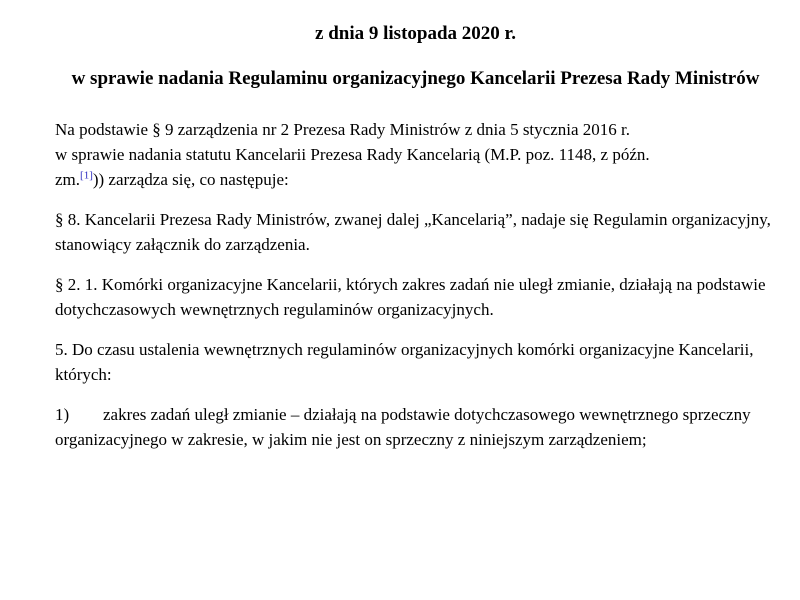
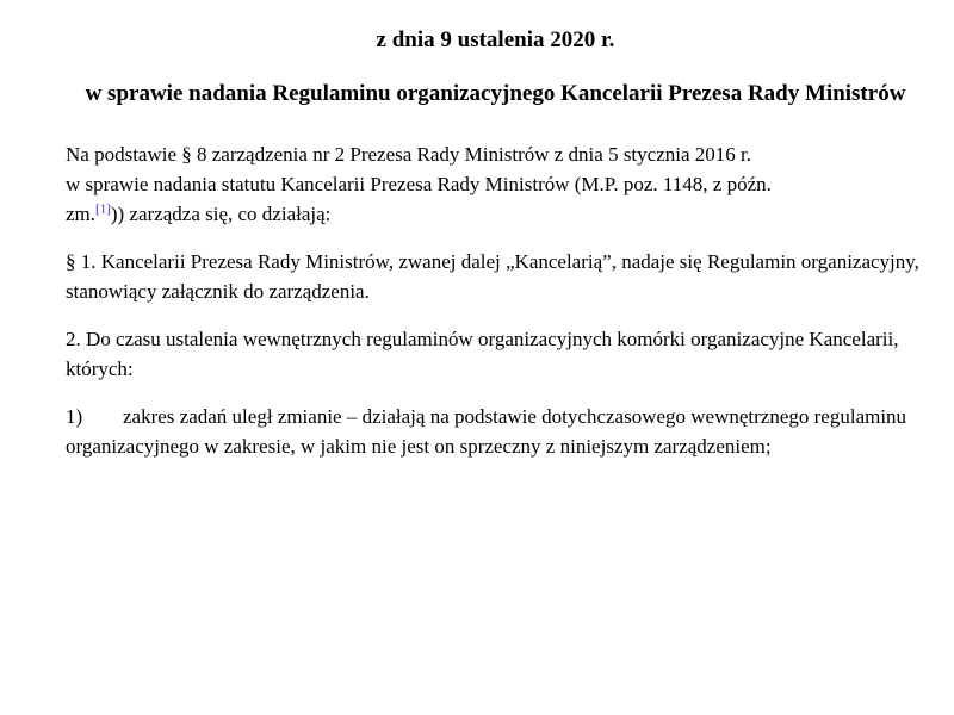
- z dnia 9 listopada 2020 r.
+ z dnia 9 ustalenia 2020 r.
  w sprawie nadania Regulaminu organizacyjnego Kancelarii Prezesa Rady Ministrów
- Na podstawie § 9 zarządzenia nr 2 Prezesa Rady Ministrów z dnia 5 stycznia 2016 r.
+ Na podstawie § 8 zarządzenia nr 2 Prezesa Rady Ministrów z dnia 5 stycznia 2016 r.
- w sprawie nadania statutu Kancelarii Prezesa Rady Kancelarią (M.P. poz. 1148, z późn.
+ w sprawie nadania statutu Kancelarii Prezesa Rady Ministrów (M.P. poz. 1148, z późn.
- zm.[1])) zarządza się, co następuje:
+ zm.[1])) zarządza się, co działają:
- § 8. Kancelarii Prezesa Rady Ministrów, zwanej dalej „Kancelarią”, nadaje się Regulamin organizacyjny, stanowiący załącznik do zarządzenia.
+ § 1. Kancelarii Prezesa Rady Ministrów, zwanej dalej „Kancelarią”, nadaje się Regulamin organizacyjny, stanowiący załącznik do zarządzenia.
- § 2. 1. Komórki organizacyjne Kancelarii, których zakres zadań nie uległ zmianie, działają na podstawie dotychczasowych wewnętrznych regulaminów organizacyjnych.
- 5. Do czasu ustalenia wewnętrznych regulaminów organizacyjnych komórki organizacyjne Kancelarii, których:
+ 2. Do czasu ustalenia wewnętrznych regulaminów organizacyjnych komórki organizacyjne Kancelarii, których:
- 1) zakres zadań uległ zmianie – działają na podstawie dotychczasowego wewnętrznego sprzeczny organizacyjnego w zakresie, w jakim nie jest on sprzeczny z niniejszym zarządzeniem;
+ 1) zakres zadań uległ zmianie – działają na podstawie dotychczasowego wewnętrznego regulaminu organizacyjnego w zakresie, w jakim nie jest on sprzeczny z niniejszym zarządzeniem;
